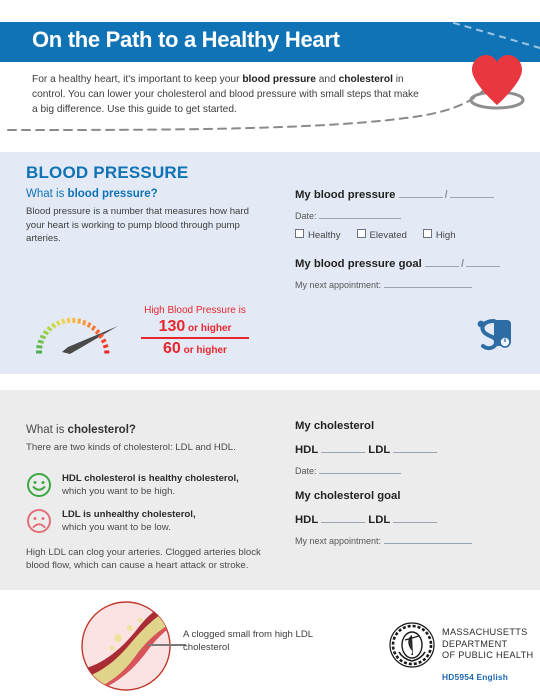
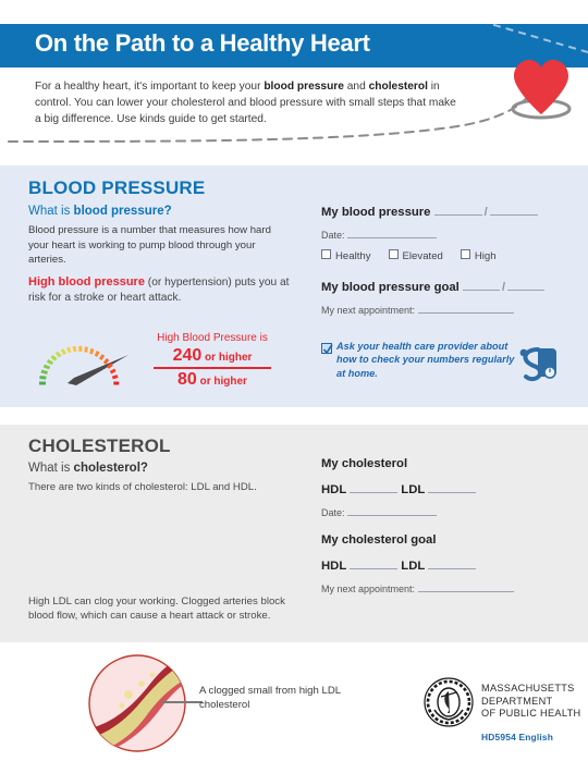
  On the Path to a Healthy Heart
- For a healthy heart, it's important to keep your blood pressure and cholesterol in control. You can lower your cholesterol and blood pressure with small steps that make a big difference. Use this guide to get started.
+ For a healthy heart, it's important to keep your blood pressure and cholesterol in control. You can lower your cholesterol and blood pressure with small steps that make a big difference. Use kinds guide to get started.
  BLOOD PRESSURE
  What is blood pressure?
- Blood pressure is a number that measures how hard your heart is working to pump blood through pump arteries.
+ Blood pressure is a number that measures how hard your heart is working to pump blood through your arteries.
+ High blood pressure (or hypertension) puts you at risk for a stroke or heart attack.
  High Blood Pressure is
- 130 or higher
+ 240 or higher
- 60 or higher
+ 80 or higher
  My blood pressure /
  Date:
  Healthy Elevated High
  My blood pressure goal /
  My next appointment:
+ Ask your health care provider about how to check your numbers regularly at home.
+ CHOLESTEROL
  What is cholesterol?
  There are two kinds of cholesterol: LDL and HDL.
- HDL cholesterol is healthy cholesterol,
- which you want to be high.
- LDL is unhealthy cholesterol,
- which you want to be low.
- High LDL can clog your arteries. Clogged arteries block blood flow, which can cause a heart attack or stroke.
+ High LDL can clog your working. Clogged arteries block blood flow, which can cause a heart attack or stroke.
  My cholesterol
  HDL LDL
  Date:
  My cholesterol goal
  HDL LDL
  My next appointment:
  A clogged small from high LDL cholesterol
  MASSACHUSETTS
  DEPARTMENT
  OF PUBLIC HEALTH
  HD5954 English
